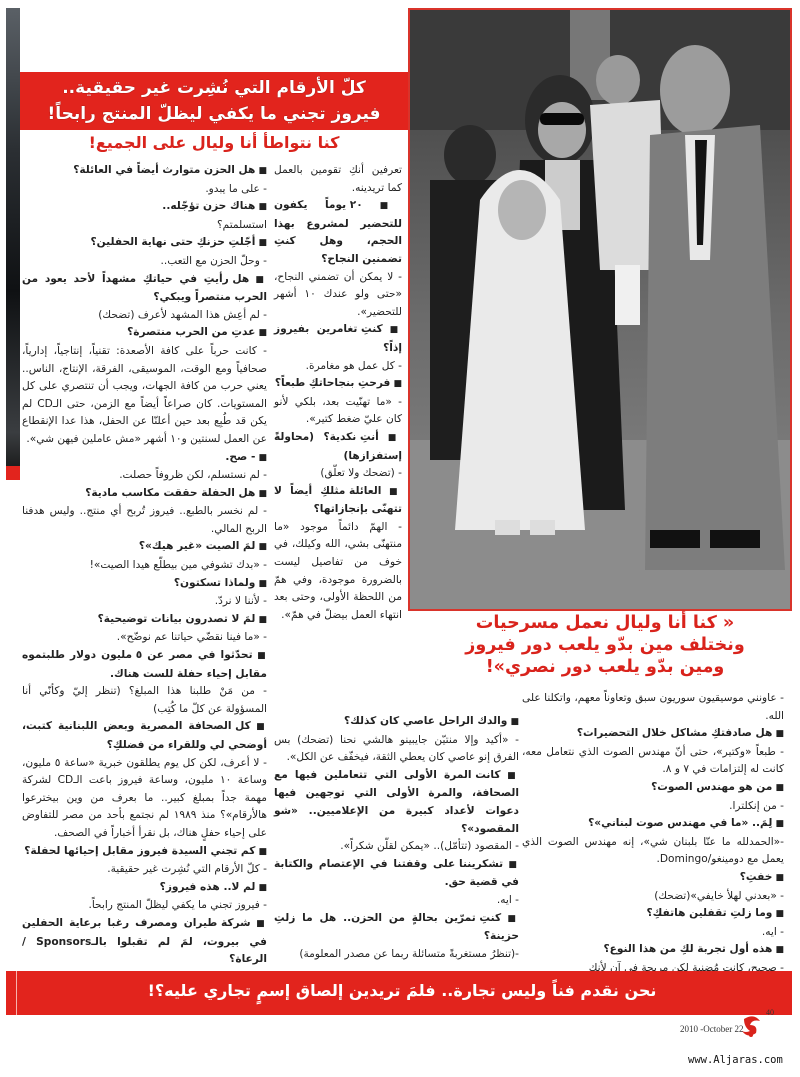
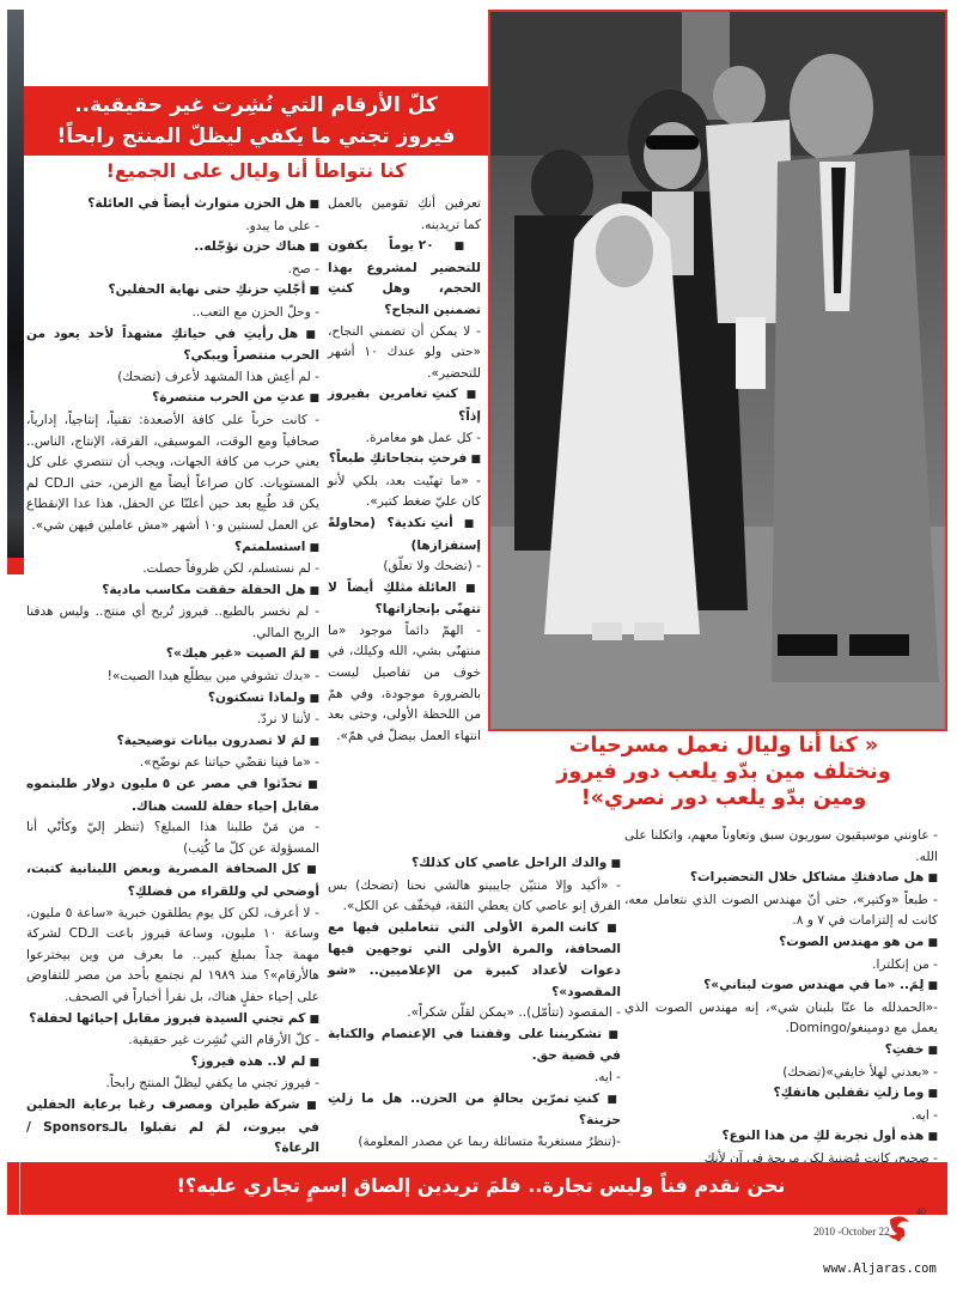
  كلّ الأرقام التي نُشِرت غير حقيقية..
  فيروز تجني ما يكفي ليظلّ المنتج رابحاً!
  كنا نتواطأ أنا وليال على الجميع!
  تعرفين أنكِ تقومين بالعمل كما تريدينه.
  ٢٠ يوماً يكفون للتحضير لمشروع بهذا الحجم، وهل كنتِ تضمنين النجاح؟
  - لا يمكن أن تضمني النجاح، «حتى ولو عندك ١٠ أشهر للتحضير».
  كنتِ تغامرين بفيروز إذاً؟
  - كل عمل هو مغامرة.
  فرحتِ بنجاحاتكِ طبعاً؟
  - «ما تهنّيت بعد، بلكي لأنو كان عليّ ضغط كتير».
  أنتِ نكدية؟ (محاولةً إستفزازها)
  - (تضحك ولا تعلّق)
  العائلة مثلكِ أيضاً لا تتهنّى بإنجازاتها؟
  - الهمّ دائماً موجود «ما منتهنّى بشي، الله وكيلك، في خوف من تفاصيل ليست بالضرورة موجودة، وفي همّ من اللحظة الأولى، وحتى بعد انتهاء العمل بيضلّ في همّ».
  والدك الراحل عاصي كان كذلك؟
  - «أكيد وإلا منتيّن جايبينو هالشي نحنا (تضحك) بس الفرق إنو عاصي كان يعطي الثقة، فيخفّف عن الكل».
  كانت المرة الأولى التي تتعاملين فيها مع الصحافة، والمرة الأولى التي توجهين فيها دعوات لأعداد كبيرة من الإعلاميين.. «شو المقصود»؟
  - المقصود (تتأمّل).. «يمكن لقلّن شكراً».
  تشكريننا على وقفتنا في الإعتصام والكتابة في قضية حق.
  - ايه.
  كنتِ تمرّين بحالةٍ من الحزن.. هل ما زلتِ حزينة؟
  -(تنظرُ مستغربةً متسائلة ربما عن مصدر المعلومة)
  هل الحزن متوارث أيضاً في العائلة؟
  - على ما يبدو.
  هناك حزن تؤجّله..
- استسلمتم؟
+ - صح.
  أجّلتِ حزنكِ حتى نهاية الحفلين؟
  - وحلّ الحزن مع التعب..
  هل رأيتِ في حياتكِ مشهداً لأحد يعود من الحرب منتصراً ويبكي؟
  - لم أعِش هذا المشهد لأعرف (تضحك)
  عدتِ من الحرب منتصرة؟
  - كانت حرباً على كافة الأصعدة: تقنياً، إنتاجياً، إدارياً، صحافياً ومع الوقت، الموسيقى، الفرقة، الإنتاج، الناس.. يعني حرب من كافة الجهات، ويجب أن تنتصري على كل المستويات. كان صراعاً أيضاً مع الزمن، حتى الـCD لم يكن قد طُبِع بعد حين أعلنّا عن الحفل، هذا عدا الإنقطاع عن العمل لسنتين و١٠ أشهر «مش عاملين فيهن شي».
- - صح.
+ استسلمتم؟
  - لم نستسلم، لكن ظروفاً حصلت.
  هل الحفلة حققت مكاسب مادية؟
  - لم نخسر بالطبع.. فيروز تُربح أي منتج.. وليس هدفنا الربح المالي.
  لمَ الصيت «غير هيك»؟
  - «بدك تشوفي مين بيطلّع هيدا الصيت»!
  ولماذا تسكتون؟
  - لأننا لا نردّ.
  لمَ لا تصدرون بيانات توضيحية؟
  - «ما فينا نقضّي حياتنا عم نوضّح».
  تحدّثوا في مصر عن ٥ مليون دولار طلبتموه مقابل إحياء حفلة للست هناك.
  - من مَنْ طلبنا هذا المبلغ؟ (تنظر إليّ وكأنّي أنا المسؤولة عن كلّ ما كُتِب)
  كل الصحافة المصرية وبعض اللبنانية كتبت، أوضحي لي وللقراء من فضلكِ؟
  - لا أعرف، لكن كل يوم يطلقون خبرية «ساعة ٥ مليون، وساعة ١٠ مليون، وساعة فيروز باعت الـCD لشركة مهمة جداً بمبلغ كبير.. ما بعرف من وين بيخترعوا هالأرقام»؟ منذ ١٩٨٩ لم نجتمع بأحد من مصر للتفاوض على إحياء حفلٍ هناك، بل نقرأ أخباراً في الصحف.
  كم تجني السيدة فيروز مقابل إحيائها لحفلة؟
  - كلّ الأرقام التي نُشِرت غير حقيقية.
  لم لا.. هذه فيروز؟
  - فيروز تجني ما يكفي ليظلّ المنتج رابحاً.
  شركة طيران ومصرف رغبا برعاية الحفلين في بيروت، لمَ لم تقبلوا بالـSponsors / الرعاة؟
  « كنا أنا وليال نعمل مسرحيات
  ونختلف مين بدّو يلعب دور فيروز
  ومين بدّو يلعب دور نصري»!
  - عاونني موسيقيون سوريون سبق وتعاوناً معهم، واتكلنا على الله.
  هل صادفتكِ مشاكل خلال التحضيرات؟
  - طبعاً «وكتير»، حتى أنّ مهندس الصوت الذي نتعامل معه، كانت له إلتزامات في ٧ و ٨.
  من هو مهندس الصوت؟
  - من إنكلترا.
  لِمَ.. «ما في مهندس صوت لبناني»؟
  -«الحمدلله ما عنّا بلبنان شي»، إنه مهندس الصوت الذي يعمل مع دومينغو/Domingo.
  خفتِ؟
  - «بعدني لهلأ خايفي»(تضحك)
  وما زلتِ تقفلين هاتفكِ؟
  - ايه.
  هذه أول تجربة لكِ من هذا النوع؟
  - صحيح، كانت مُضنية لكن مريحة في آن لأنكِ
  نحن نقدم فناً وليس تجارة.. فلمَ تريدين إلصاق إسمٍ تجاري عليه؟!
  2010 -October 22
  40
  www.Aljaras.com
